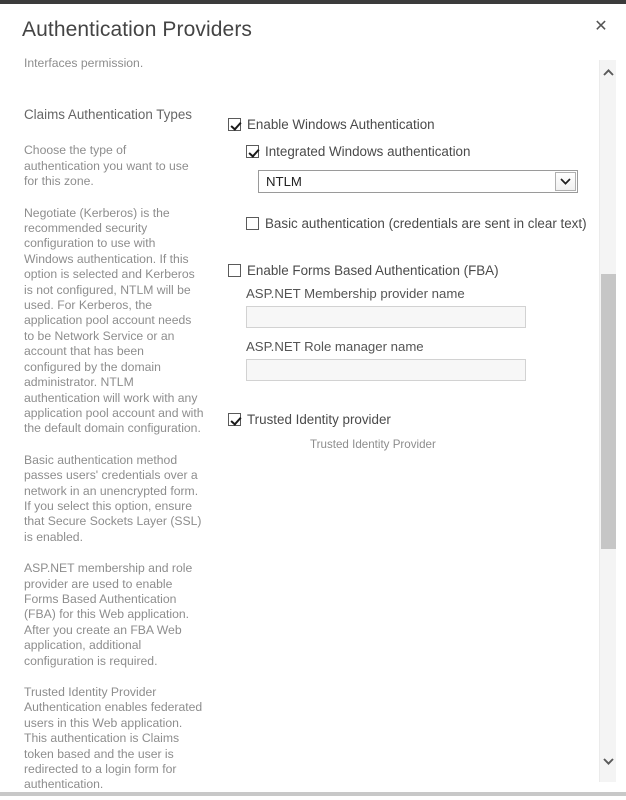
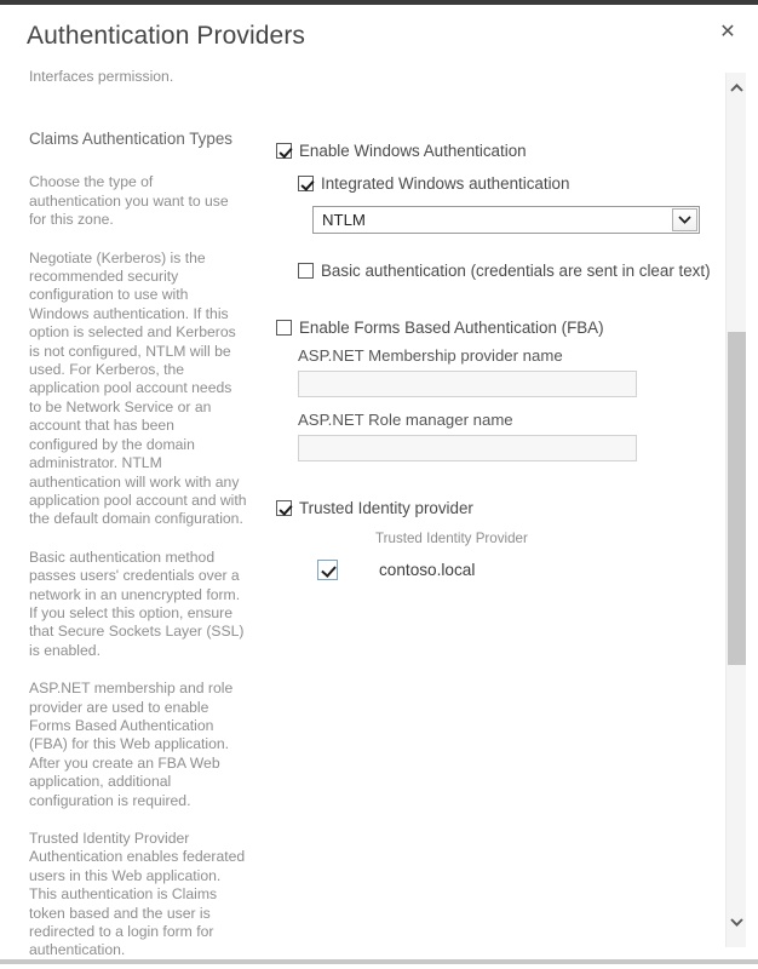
  Authentication Providers
  ✕
  Interfaces permission.
  Claims Authentication Types
  Choose the type of authentication you want to use for this zone.
  Negotiate (Kerberos) is the recommended security configuration to use with Windows authentication. If this option is selected and Kerberos is not configured, NTLM will be used. For Kerberos, the application pool account needs to be Network Service or an account that has been configured by the domain administrator. NTLM authentication will work with any application pool account and with the default domain configuration.
  Basic authentication method passes users' credentials over a network in an unencrypted form. If you select this option, ensure that Secure Sockets Layer (SSL) is enabled.
  ASP.NET membership and role provider are used to enable Forms Based Authentication (FBA) for this Web application. After you create an FBA Web application, additional configuration is required.
  Trusted Identity Provider Authentication enables federated users in this Web application. This authentication is Claims token based and the user is redirected to a login form for authentication.
  Enable Windows Authentication
  Integrated Windows authentication
  NTLM
  Basic authentication (credentials are sent in clear text)
  Enable Forms Based Authentication (FBA)
  ASP.NET Membership provider name
  ASP.NET Role manager name
  Trusted Identity provider
  Trusted Identity Provider
+ contoso.local
